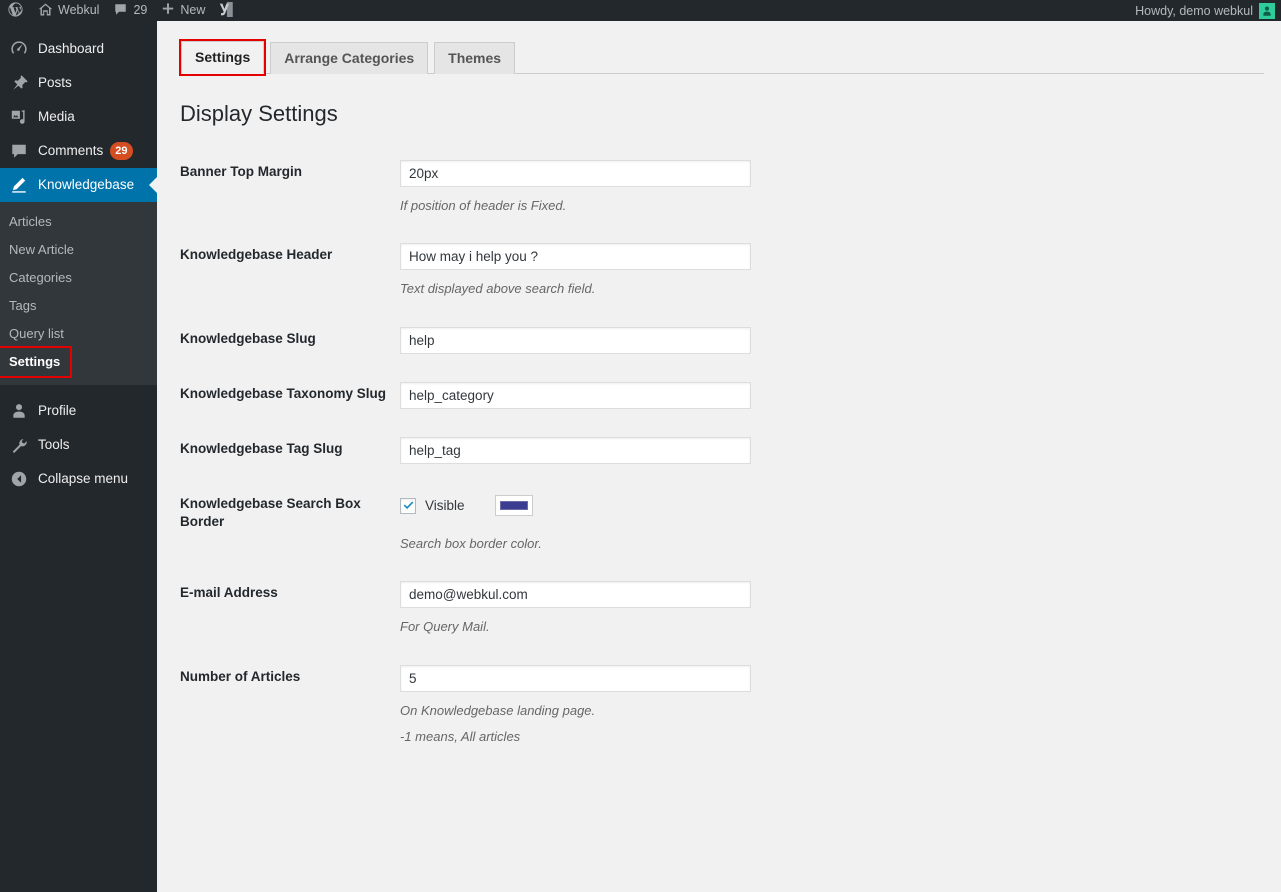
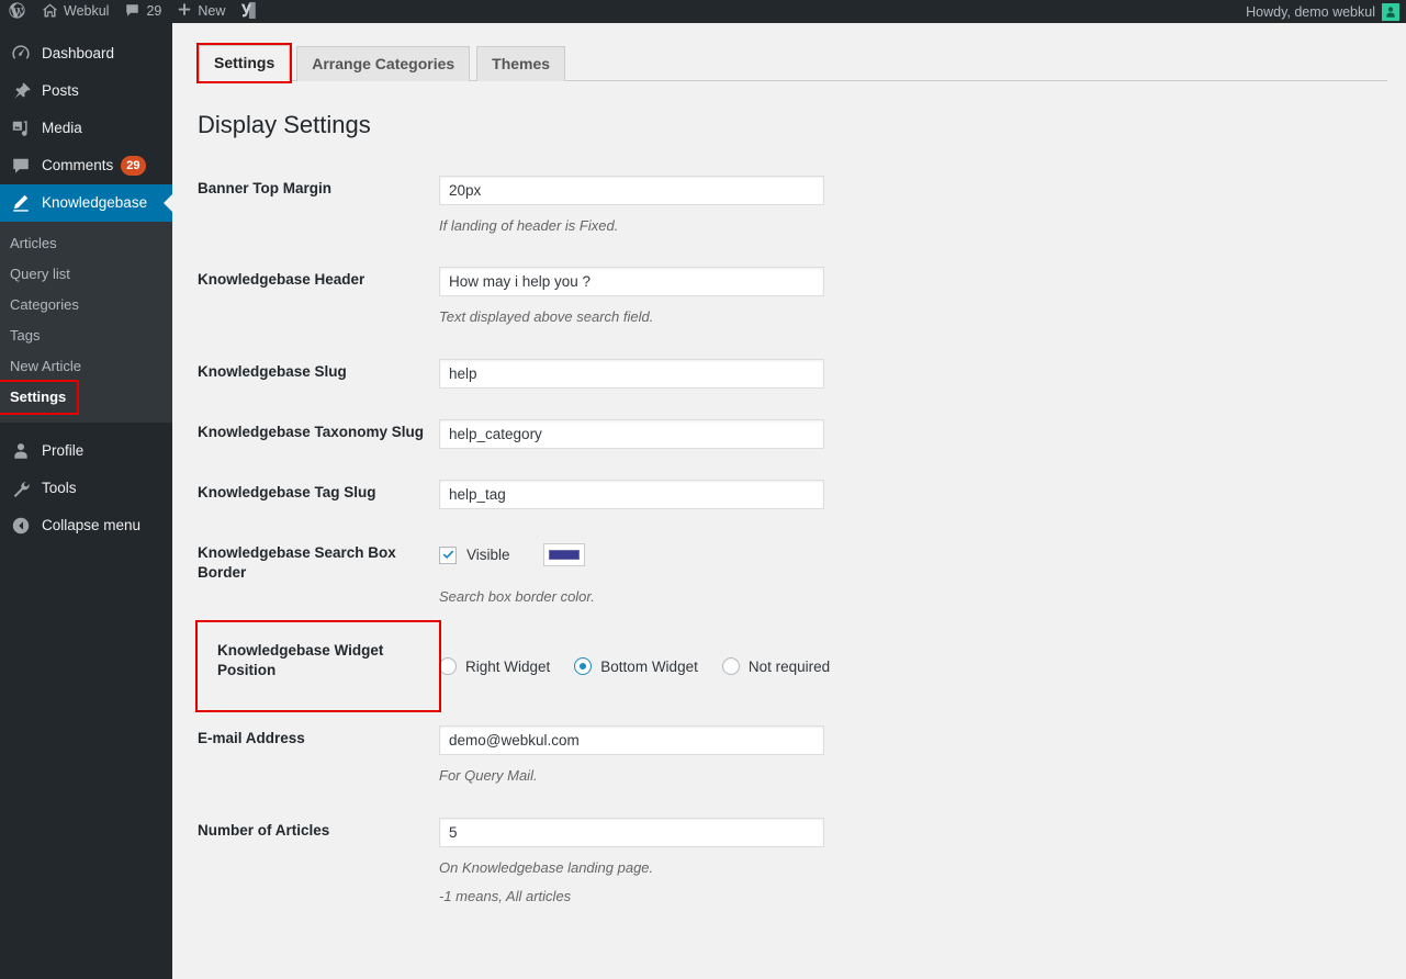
  Webkul
  29
  New
  Howdy, demo webkul
  Dashboard
  Posts
  Media
  Comments
  29
  Knowledgebase
  Articles
- New Article
+ Query list
  Categories
  Tags
- Query list
+ New Article
  Settings
  Profile
  Tools
  Collapse menu
  Settings
  Arrange Categories
  Themes
  Display Settings
- Banner Top Margin	20px If position of header is Fixed.
+ Banner Top Margin	20px If landing of header is Fixed.
  Knowledgebase Header	How may i help you ? Text displayed above search field.
  Knowledgebase Slug	help
  Knowledgebase Taxonomy Slug	help_category
  Knowledgebase Tag Slug	help_tag
  Knowledgebase Search Box Border	Visible Search box border color.
+ Knowledgebase Widget Position	Right Widget Bottom Widget Not required
  E-mail Address	demo@webkul.com For Query Mail.
  Number of Articles	5 On Knowledgebase landing page. -1 means, All articles
